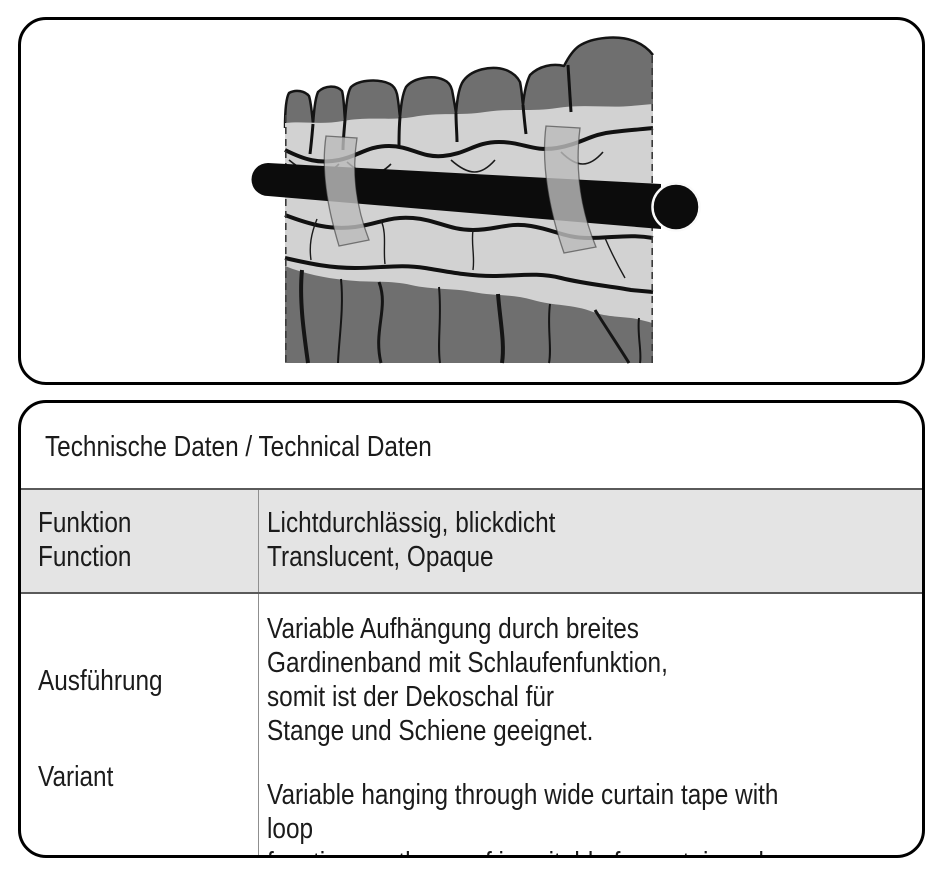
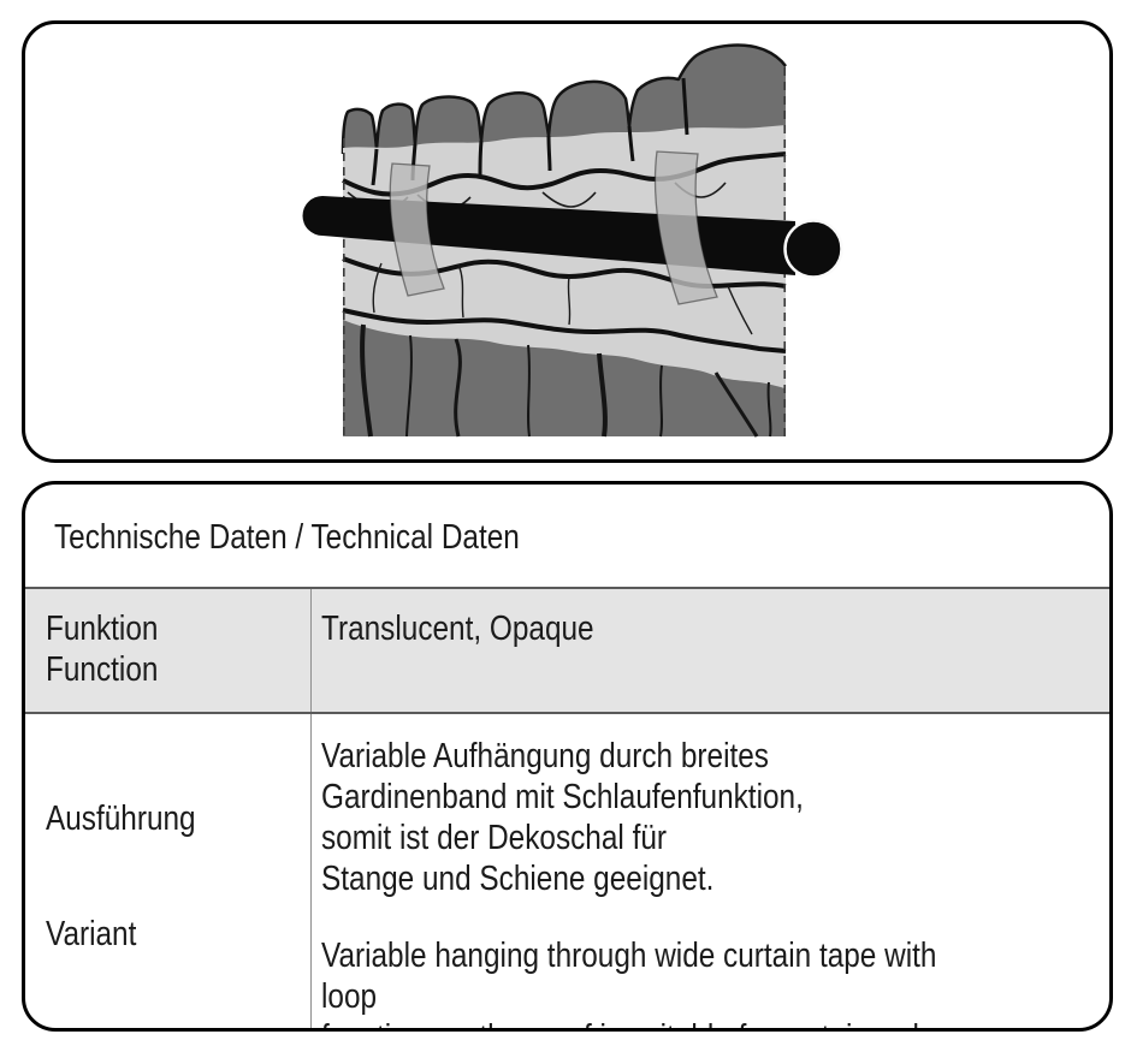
  Technische Daten / Technical Daten
  Funktion
  Function
- Lichtdurchlässig, blickdicht
  Translucent, Opaque
  Ausführung
  Variant
  Variable Aufhängung durch breites
  Gardinenband mit Schlaufenfunktion,
  somit ist der Dekoschal für
  Stange und Schiene geeignet.
  Variable hanging through wide curtain tape with loop
